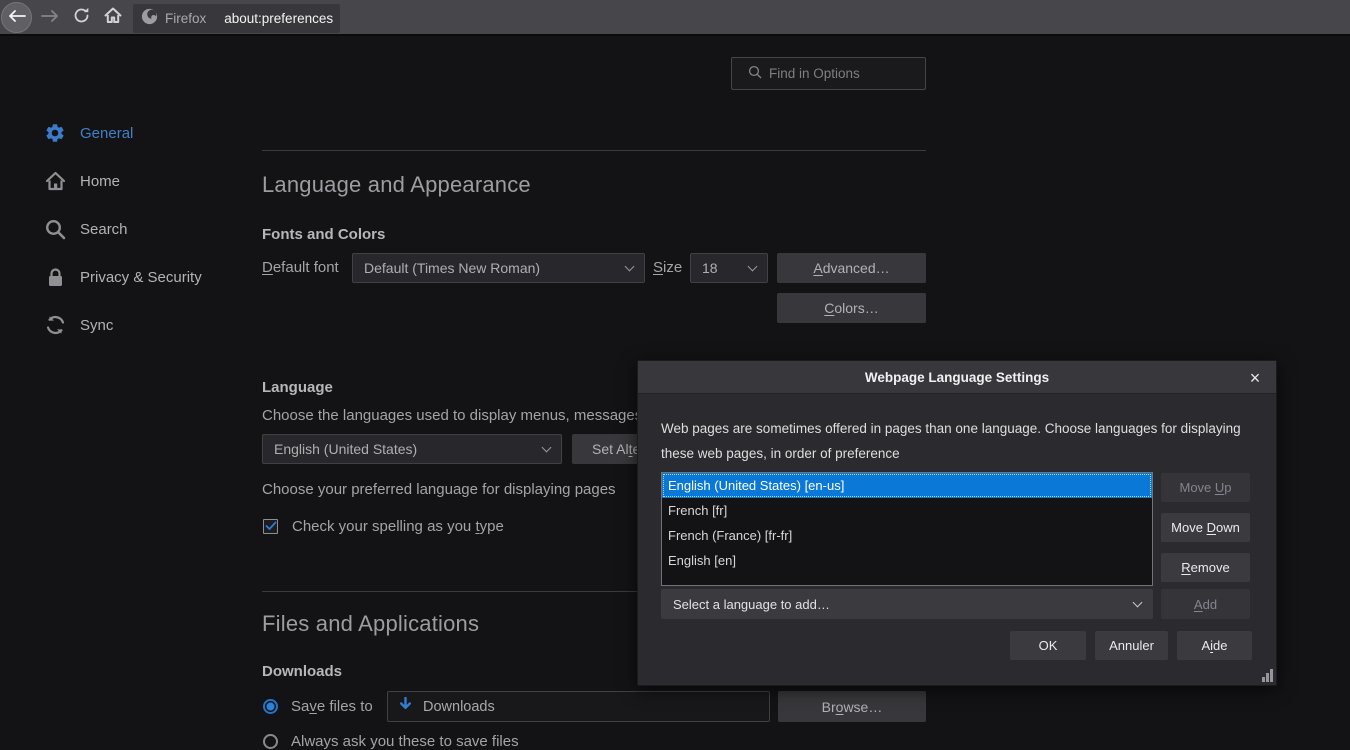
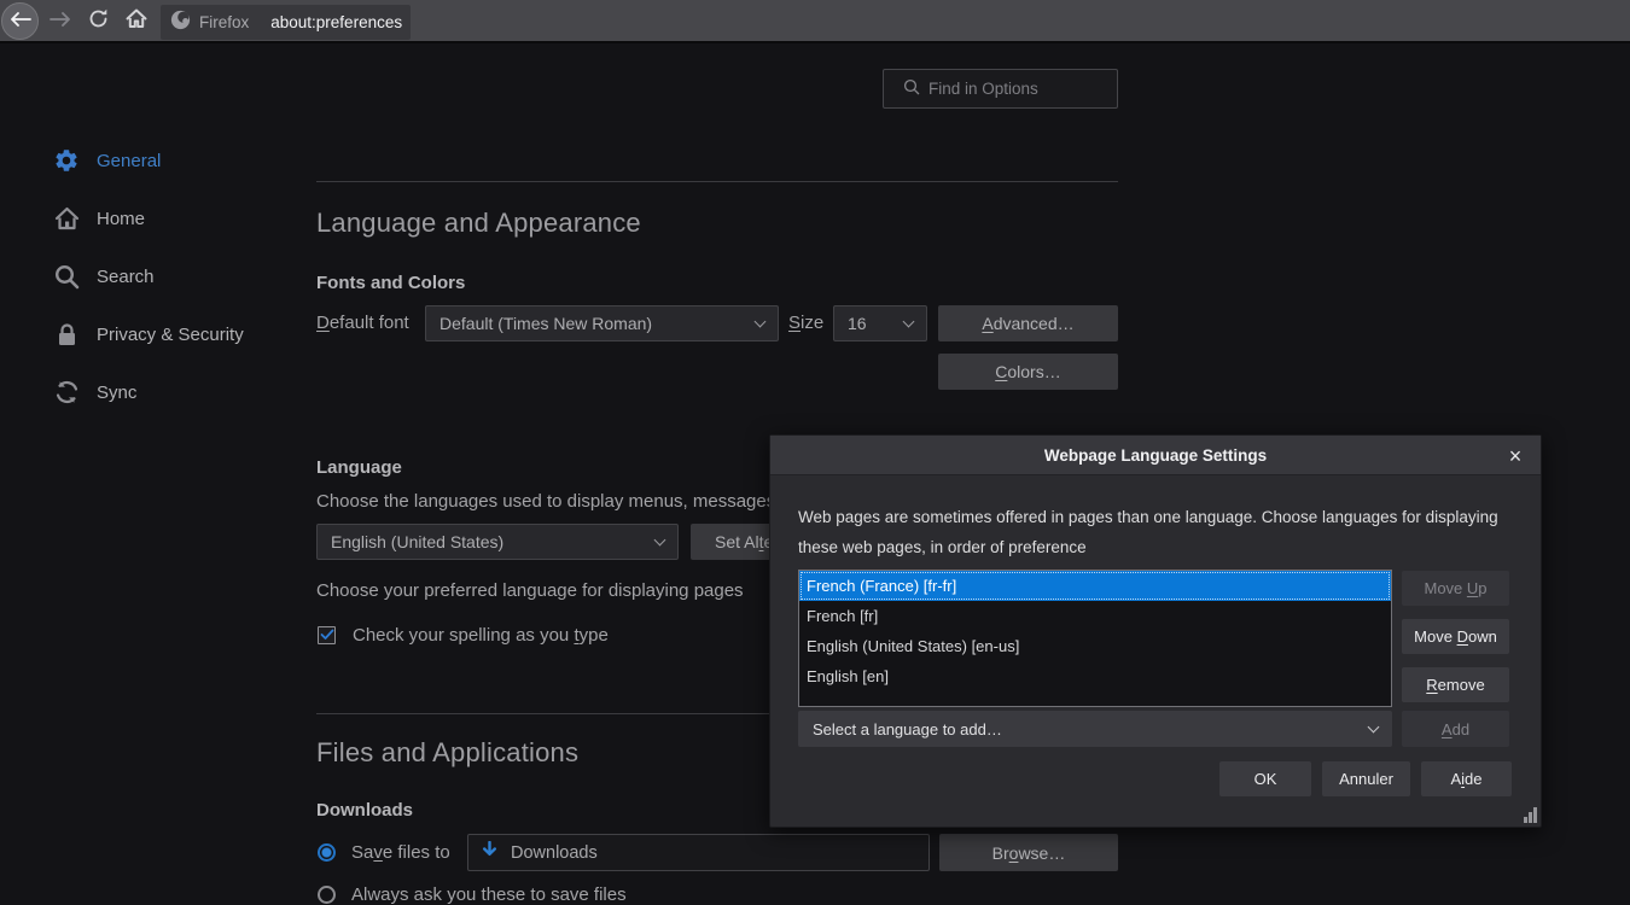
  Firefox
  about:preferences
  Find in Options
  General
  Home
  Search
  Privacy & Security
  Sync
  Language and Appearance
  Fonts and Colors
  Default font
  Default (Times New Roman)
  Size
- 18
+ 16
  Advanced…
  Colors…
  Language
  Choose the languages used to display menus, message
  English (United States)
  Set Alt
  Choose your preferred language for displaying pages
  Check your spelling as you type
  Files and Applications
  Downloads
  Save files to
  Downloads
  Browse…
  Always ask you these to save files
  Webpage Language Settings
  ×
  Web pages are sometimes offered in pages than one language. Choose languages for displaying
  these web pages, in order of preference
- English (United States) [en-us]
+ French (France) [fr-fr]
  French [fr]
- French (France) [fr-fr]
+ English (United States) [en-us]
  English [en]
  Move Up
  Move Down
  Remove
  Select a language to add…
  Add
  OK
  Annuler
  Aide
